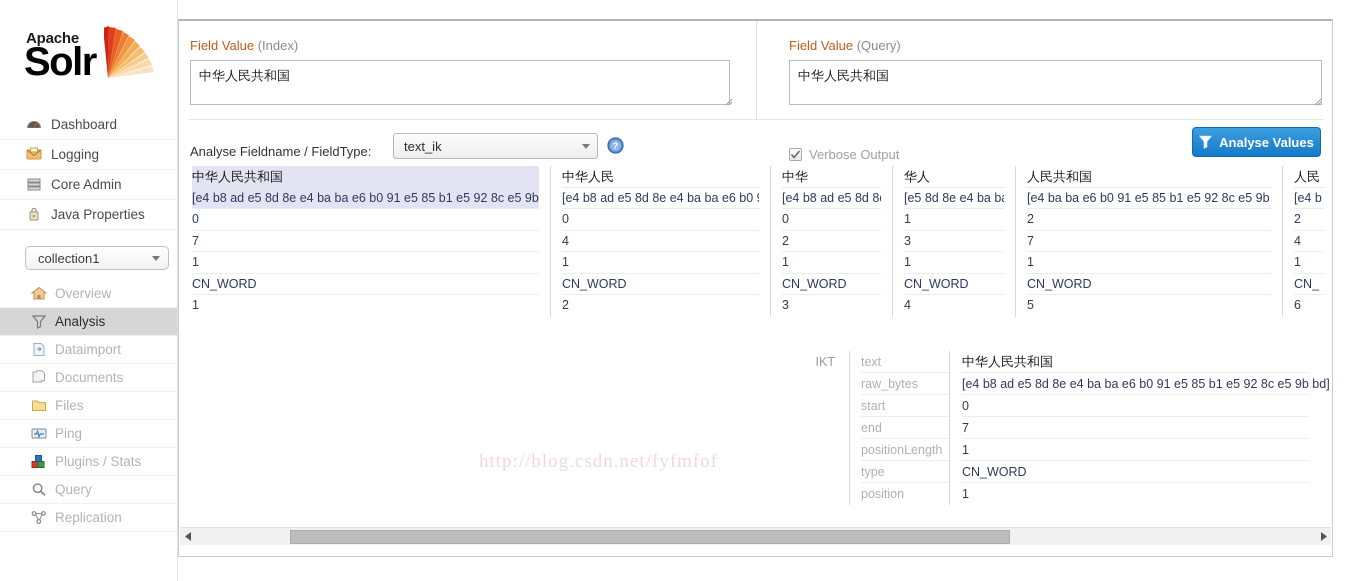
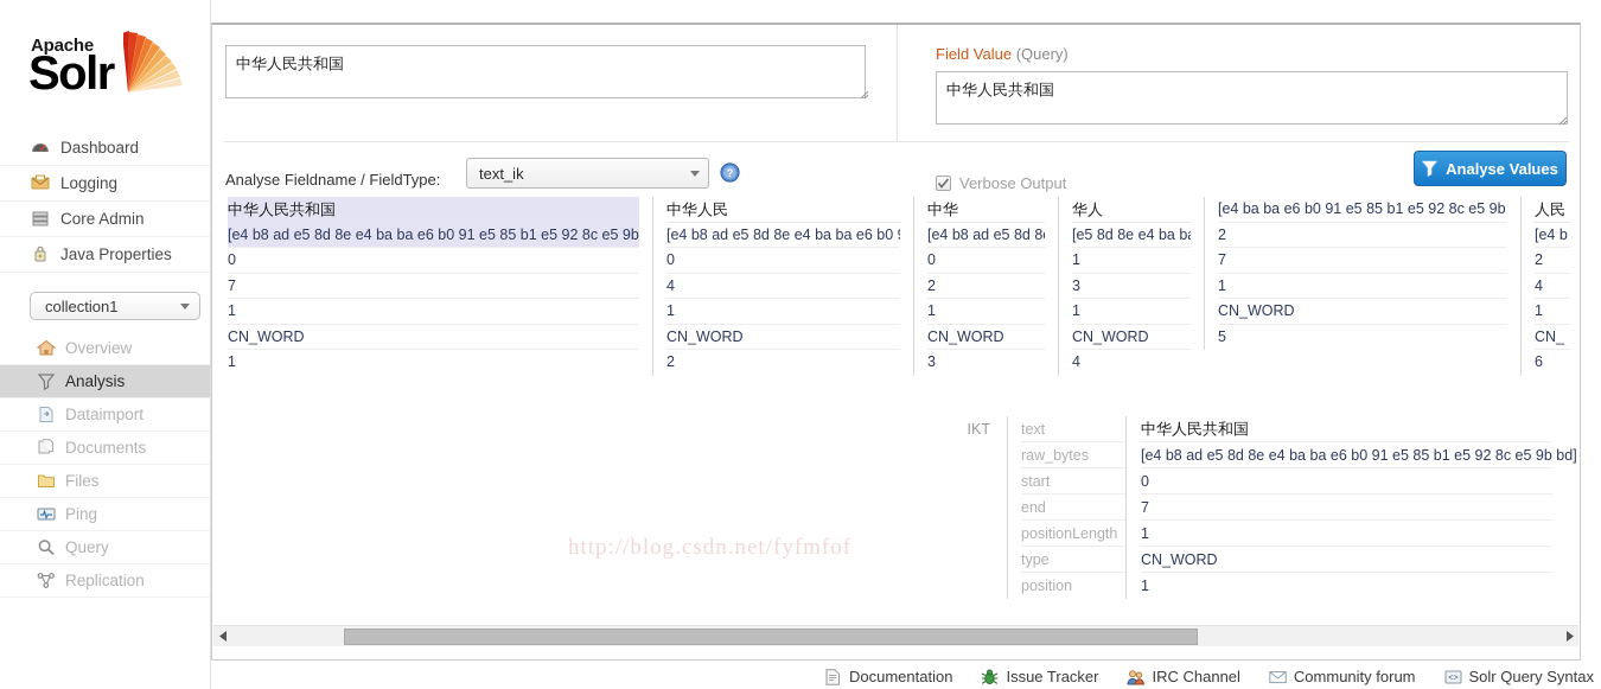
  Apache
  Solr
  Dashboard
  Logging
  Core Admin
  Java Properties
  collection1
  Overview
  Analysis
  Dataimport
  Documents
  Files
  Ping
- Plugins / Stats
  Query
  Replication
- Field Value (Index)
  中华人民共和国
  Field Value (Query)
  中华人民共和国
  Analyse Fieldname / FieldType:
  text_ik
  ?
  Verbose Output
  Analyse Values
  中华人民共和国
  [e4 b8 ad e5 8d 8e e4 ba ba e6 b0 91 e5 85 b1 e5 92 8c e5 9b
  0
  7
  1
  CN_WORD
  1
  中华人民
  [e4 b8 ad e5 8d 8e e4 ba ba e6 b0
  0
  4
  1
  CN_WORD
  2
  中华
  [e4 b8 ad e5 8d 8
  0
  2
  1
  CN_WORD
  3
  华人
  [e5 8d 8e e4 ba b
  1
  3
  1
  CN_WORD
  4
- 人民共和国
  [e4 ba ba e6 b0 91 e5 85 b1 e5 92 8c e5 9b
  2
  7
  1
  CN_WORD
  5
  人民
  [e4 b
  2
  4
  1
  CN_
  6
  IKT
  text
  raw_bytes
  start
  end
  positionLength
  type
  position
  中华人民共和国
  [e4 b8 ad e5 8d 8e e4 ba ba e6 b0 91 e5 85 b1 e5 92 8c e5 9b bd]
  0
  7
  1
  CN_WORD
  1
  http://blog.csdn.net/fyfmfof
+ Documentation
+ Issue Tracker
+ IRC Channel
+ Community forum
+ <>
+ Solr Query Syntax
